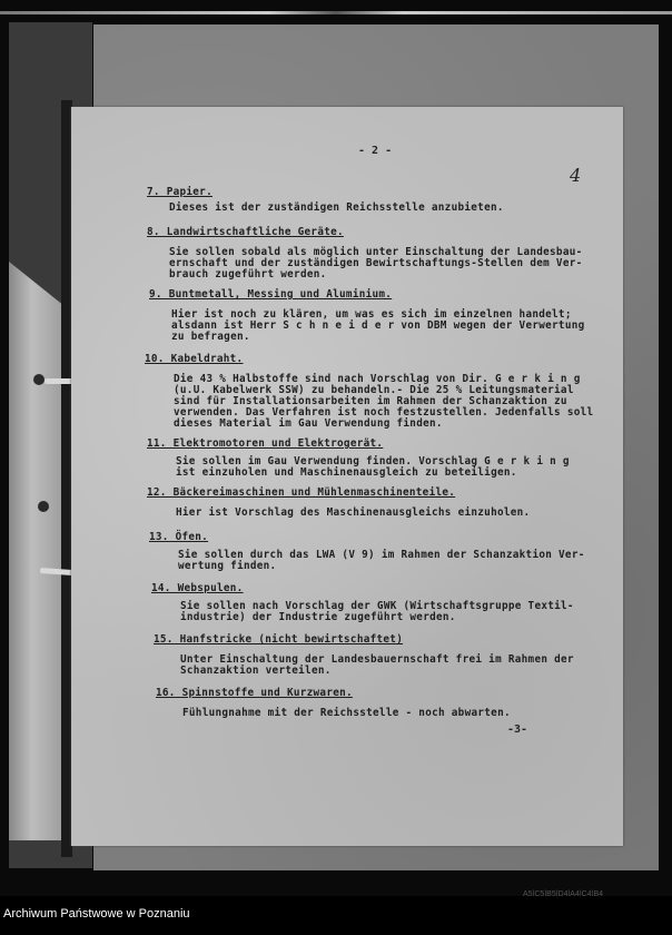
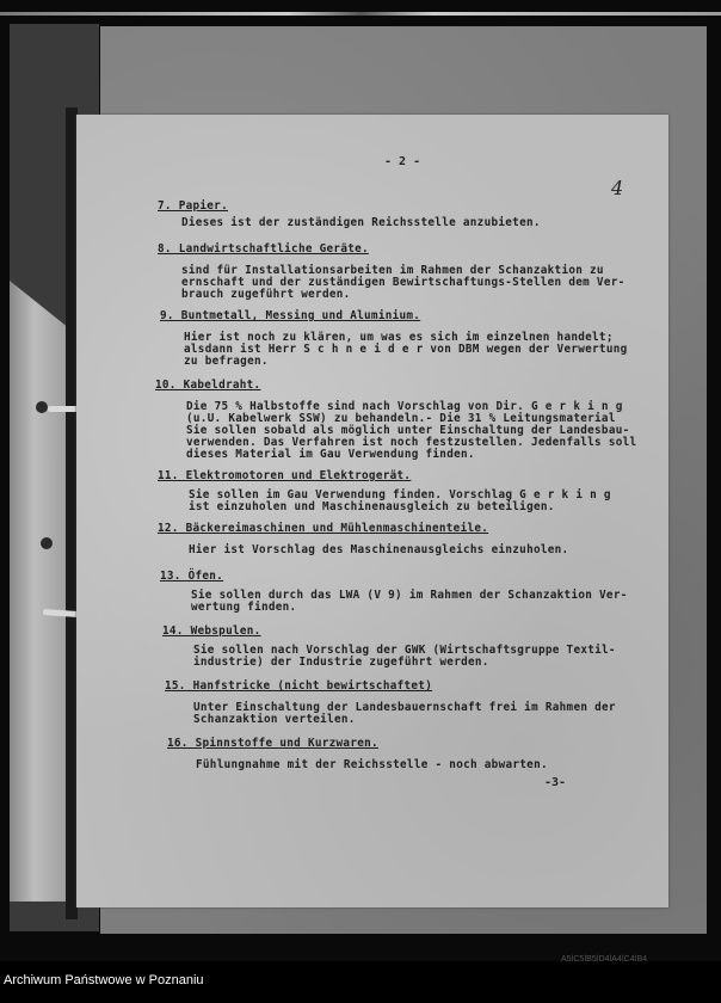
  - 2 -
  4
  7. Papier.
  Dieses ist der zuständigen Reichsstelle anzubieten.
  8. Landwirtschaftliche Geräte.
- Sie sollen sobald als möglich unter Einschaltung der Landesbau-
+ sind für Installationsarbeiten im Rahmen der Schanzaktion zu
  ernschaft und der zuständigen Bewirtschaftungs-Stellen dem Ver-
  brauch zugeführt werden.
  9. Buntmetall, Messing und Aluminium.
  Hier ist noch zu klären, um was es sich im einzelnen handelt;
  alsdann ist Herr S c h n e i d e r von DBM wegen der Verwertung
  zu befragen.
  10. Kabeldraht.
- Die 43 % Halbstoffe sind nach Vorschlag von Dir. G e r k i n g
+ Die 75 % Halbstoffe sind nach Vorschlag von Dir. G e r k i n g
- (u.U. Kabelwerk SSW) zu behandeln.- Die 25 % Leitungsmaterial
+ (u.U. Kabelwerk SSW) zu behandeln.- Die 31 % Leitungsmaterial
- sind für Installationsarbeiten im Rahmen der Schanzaktion zu
+ Sie sollen sobald als möglich unter Einschaltung der Landesbau-
  verwenden. Das Verfahren ist noch festzustellen. Jedenfalls soll
  dieses Material im Gau Verwendung finden.
  11. Elektromotoren und Elektrogerät.
  Sie sollen im Gau Verwendung finden. Vorschlag G e r k i n g
  ist einzuholen und Maschinenausgleich zu beteiligen.
  12. Bäckereimaschinen und Mühlenmaschinenteile.
  Hier ist Vorschlag des Maschinenausgleichs einzuholen.
  13. Öfen.
  Sie sollen durch das LWA (V 9) im Rahmen der Schanzaktion Ver-
  wertung finden.
  14. Webspulen.
  Sie sollen nach Vorschlag der GWK (Wirtschaftsgruppe Textil-
  industrie) der Industrie zugeführt werden.
  15. Hanfstricke (nicht bewirtschaftet)
  Unter Einschaltung der Landesbauernschaft frei im Rahmen der
  Schanzaktion verteilen.
  16. Spinnstoffe und Kurzwaren.
  Fühlungnahme mit der Reichsstelle - noch abwarten.
  -3-
  Archiwum Państwowe w Poznaniu
